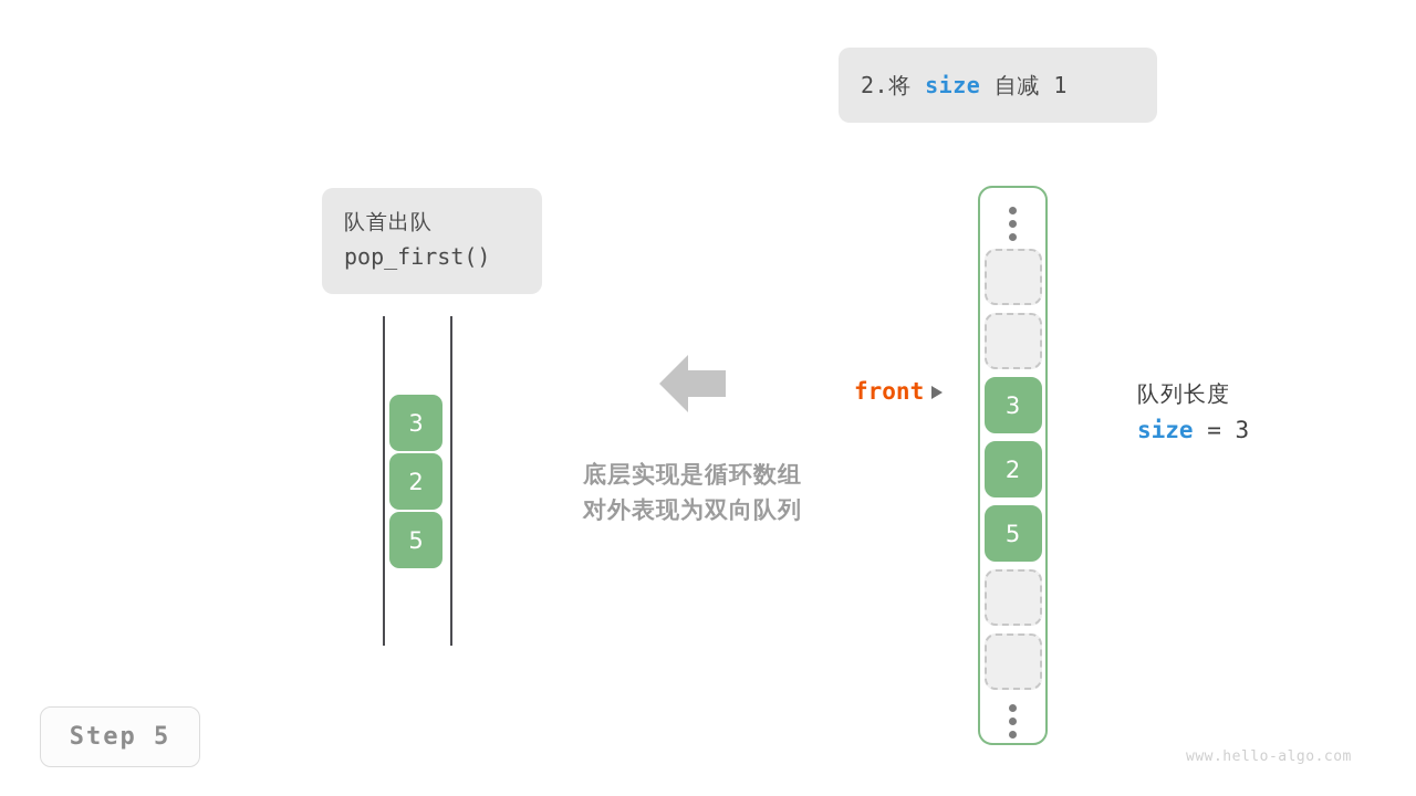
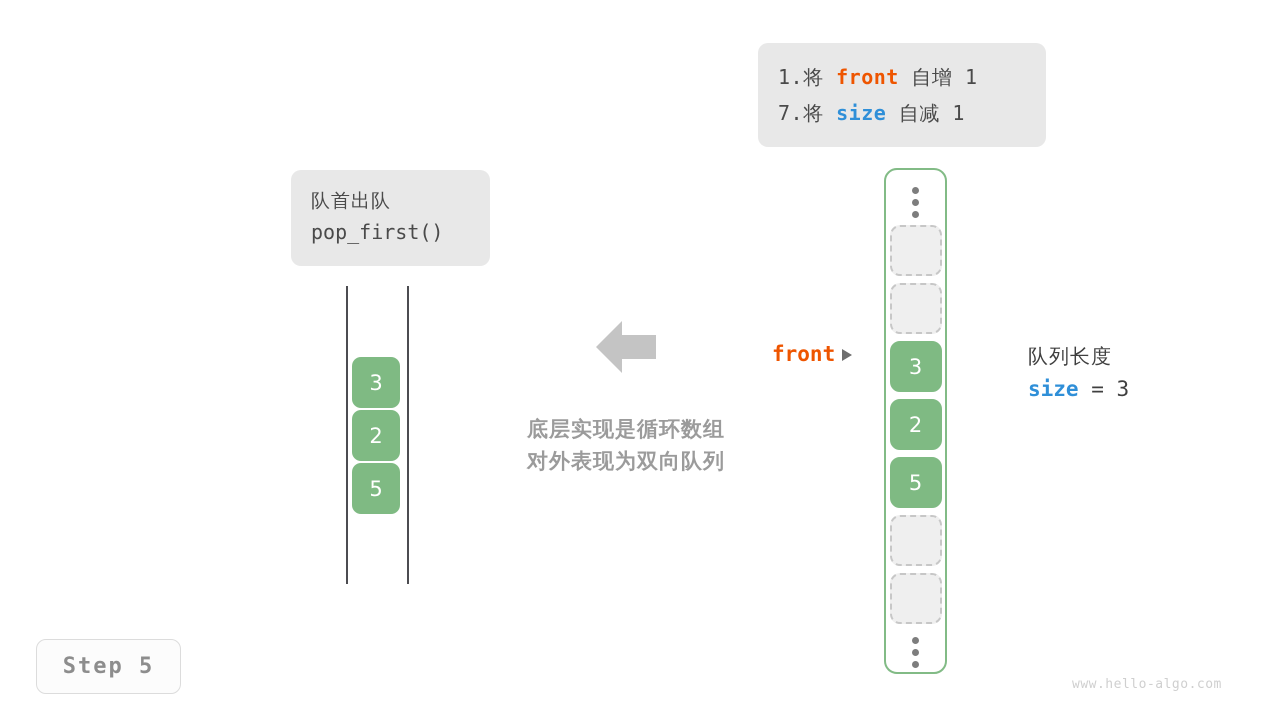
+ 1.将 front 自增 1
- 2.将 size 自减 1
+ 7.将 size 自减 1
  队首出队
  pop_first()
  3
  2
  5
  底层实现是循环数组
  对外表现为双向队列
  front
  3
  2
  5
  队列长度
  size = 3
  Step 5
  www.hello-algo.com
